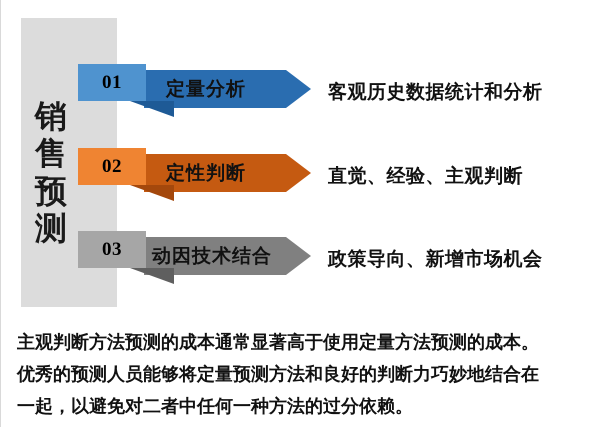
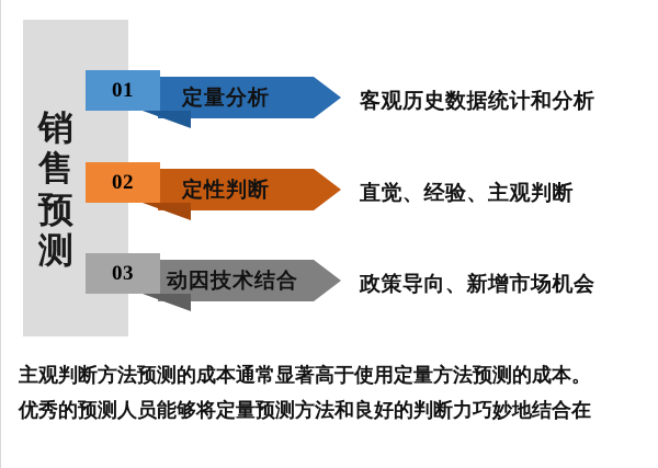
  销
  售
  预
  测
  定量分析
  01
  客观历史数据统计和分析
  定性判断
  02
  直觉、经验、主观判断
  动因技术结合
  03
  政策导向、新增市场机会
  主观判断方法预测的成本通常显著高于使用定量方法预测的成本。
  优秀的预测人员能够将定量预测方法和良好的判断力巧妙地结合在
- 一起，以避免对二者中任何一种方法的过分依赖。
